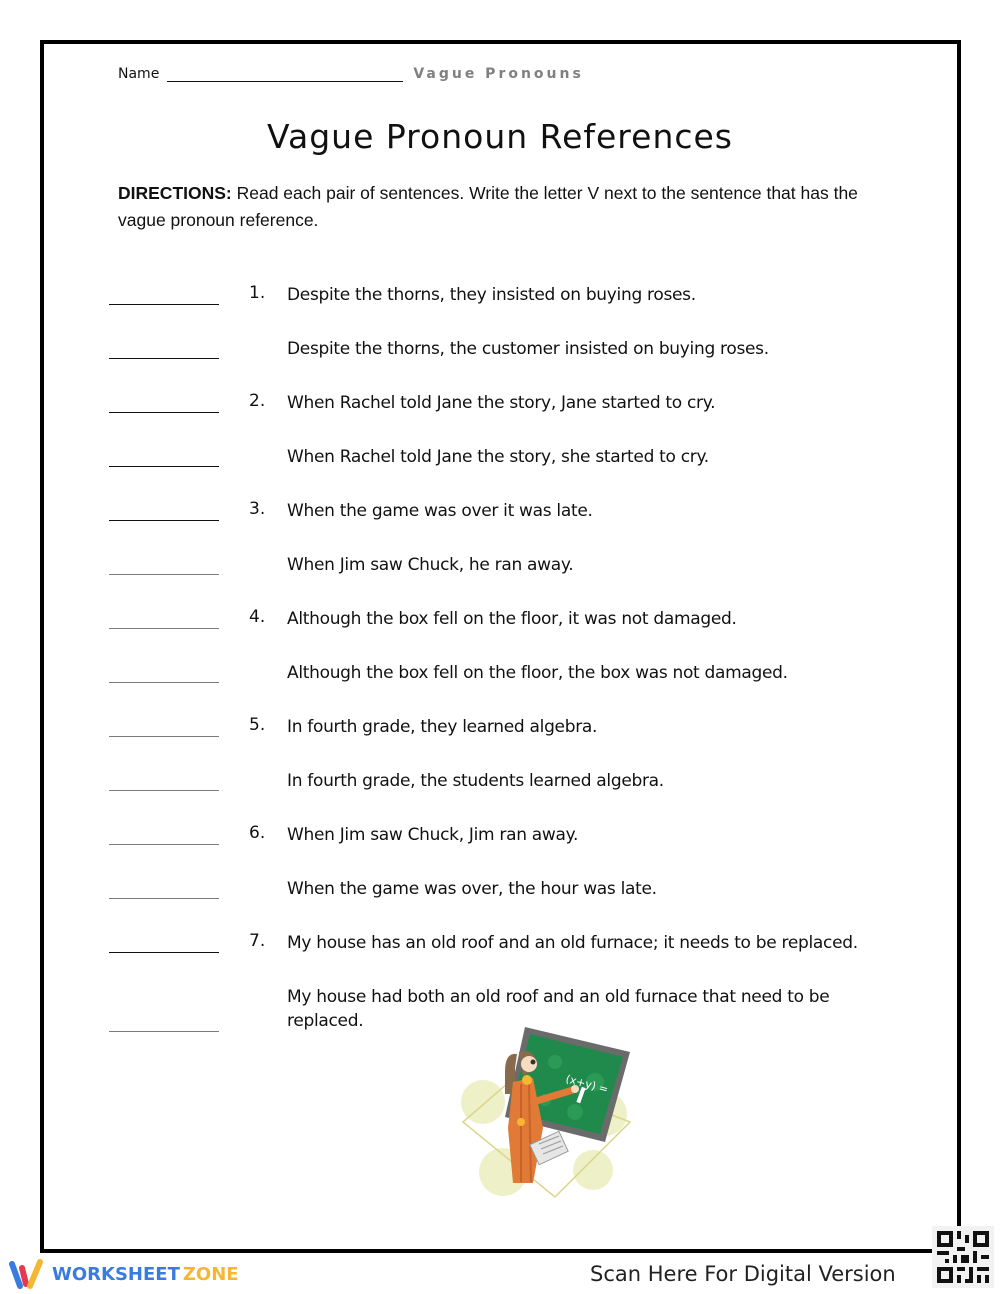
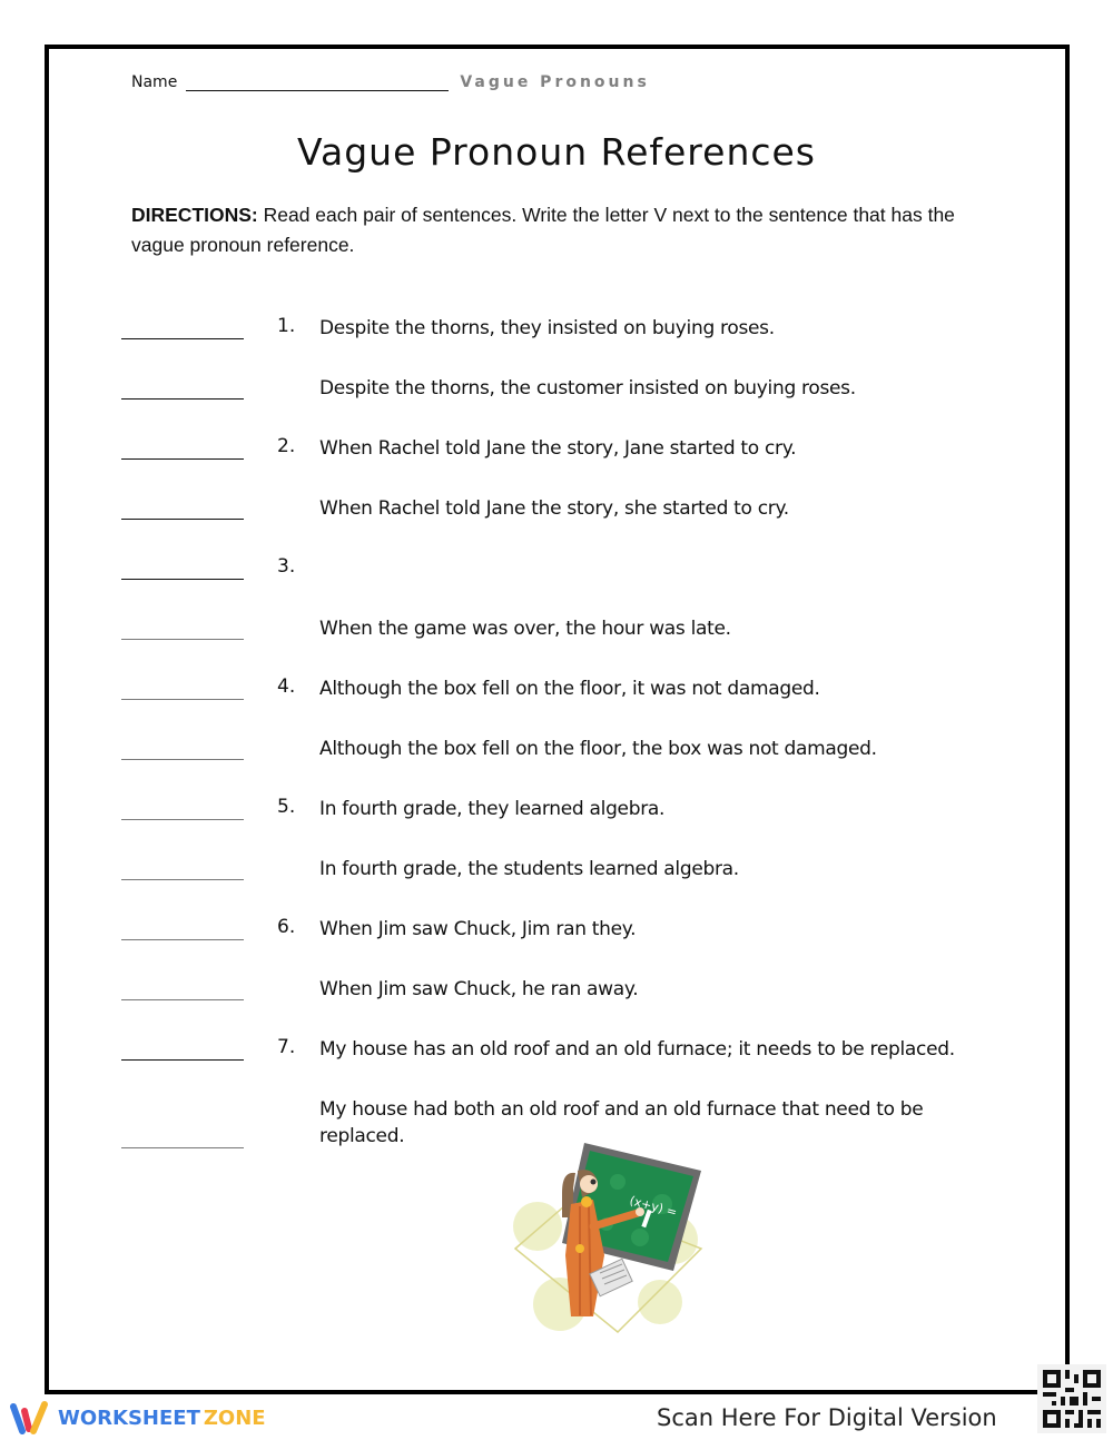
  Name
  Vague Pronouns
  Vague Pronoun References
  DIRECTIONS: Read each pair of sentences. Write the letter V next to the sentence that has the vague pronoun reference.
  1.
  Despite the thorns, they insisted on buying roses.
  Despite the thorns, the customer insisted on buying roses.
  2.
  When Rachel told Jane the story, Jane started to cry.
  When Rachel told Jane the story, she started to cry.
  3.
- When the game was over it was late.
- When Jim saw Chuck, he ran away.
+ When the game was over, the hour was late.
  4.
  Although the box fell on the floor, it was not damaged.
  Although the box fell on the floor, the box was not damaged.
  5.
  In fourth grade, they learned algebra.
  In fourth grade, the students learned algebra.
  6.
- When Jim saw Chuck, Jim ran away.
+ When Jim saw Chuck, Jim ran they.
- When the game was over, the hour was late.
+ When Jim saw Chuck, he ran away.
  7.
  My house has an old roof and an old furnace; it needs to be replaced.
  My house had both an old roof and an old furnace that need to be replaced.
  WORKSHEET ZONE
  Scan Here For Digital Version
